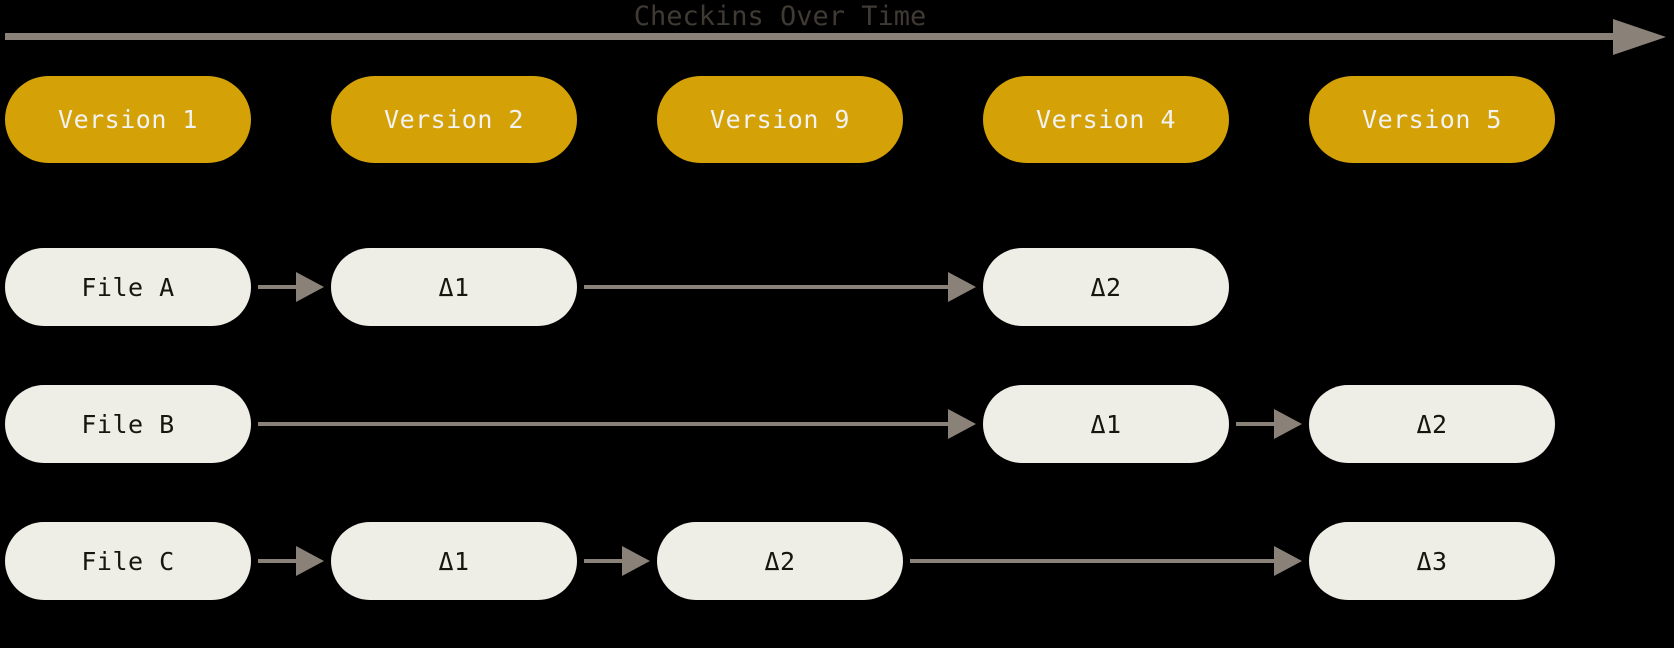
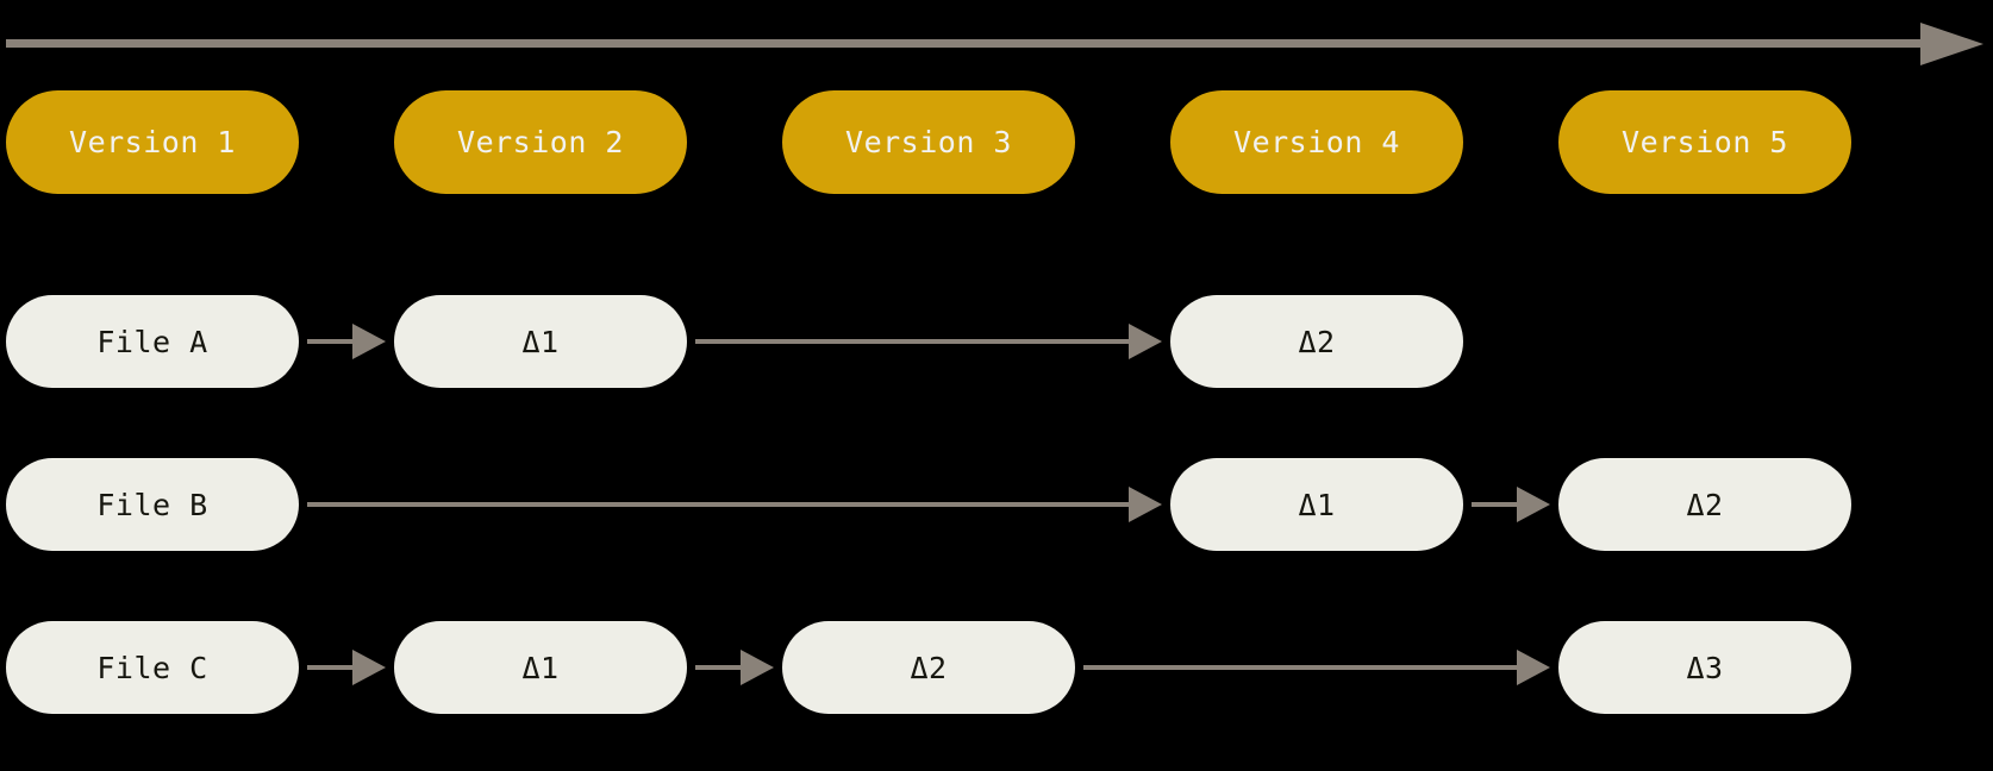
- Checkins Over Time
  Version 1
  Version 2
- Version 9
+ Version 3
  Version 4
  Version 5
  File A
  Δ1
  Δ2
  File B
  Δ1
  Δ2
  File C
  Δ1
  Δ2
  Δ3
